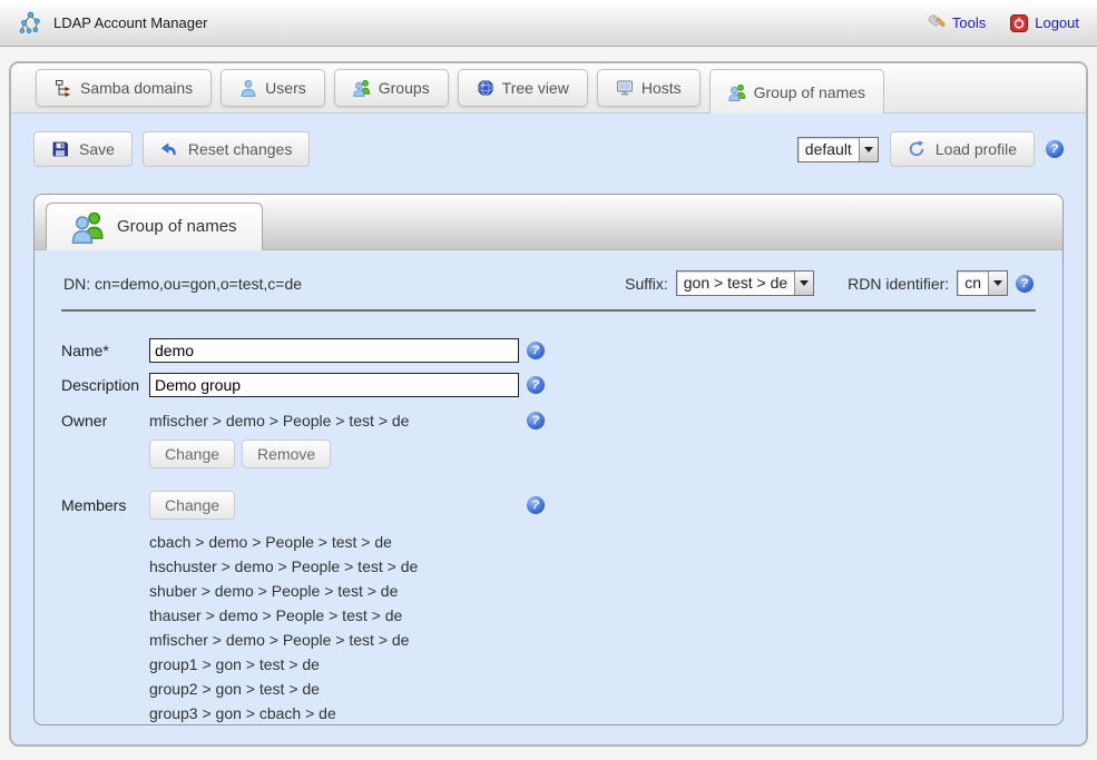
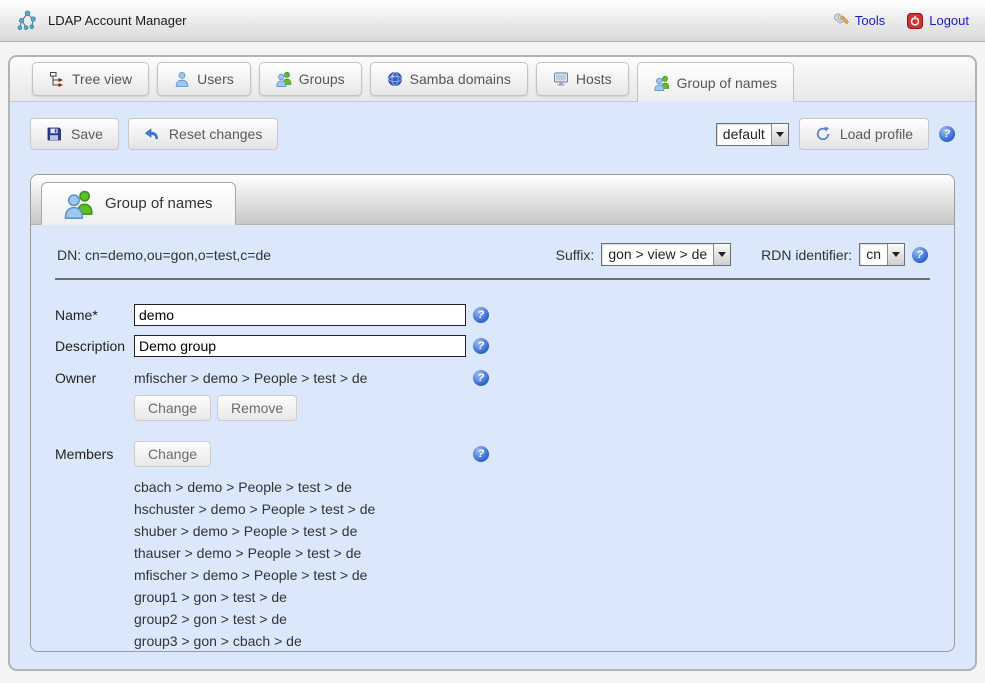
  LDAP Account Manager
  Tools
  Logout
- Samba domains
+ Tree view
  Users
  Groups
- Tree view
+ Samba domains
  Hosts
  Group of names
  Save
  Reset changes
  default
  Load profile
  ?
  Group of names
  DN: cn=demo,ou=gon,o=test,c=de
  Suffix:
- gon > test > de
+ gon > view > de
  RDN identifier:
  cn
  ?
  Name*
  demo
  ?
  Description
  Demo group
  ?
  Owner
  mfischer > demo > People > test > de
  ?
  Change
  Remove
  Members
  Change
  ?
  cbach > demo > People > test > de
  hschuster > demo > People > test > de
  shuber > demo > People > test > de
  thauser > demo > People > test > de
  mfischer > demo > People > test > de
  group1 > gon > test > de
  group2 > gon > test > de
  group3 > gon > cbach > de
